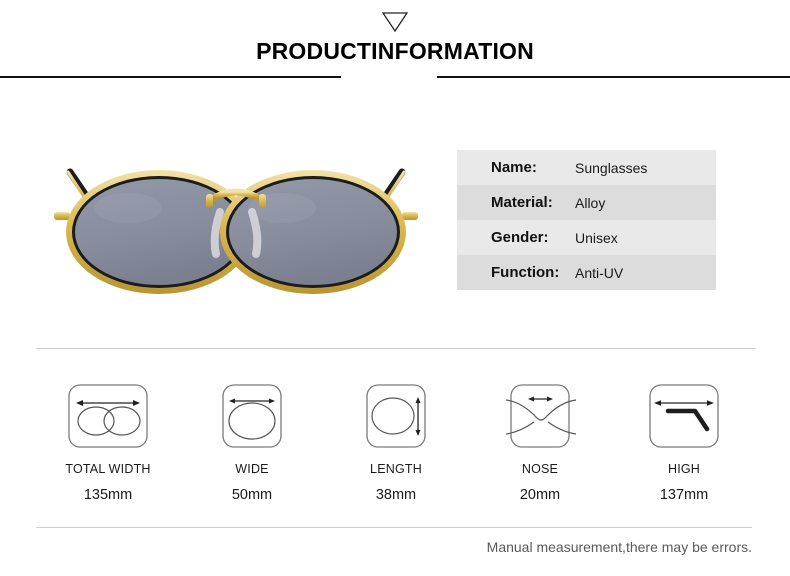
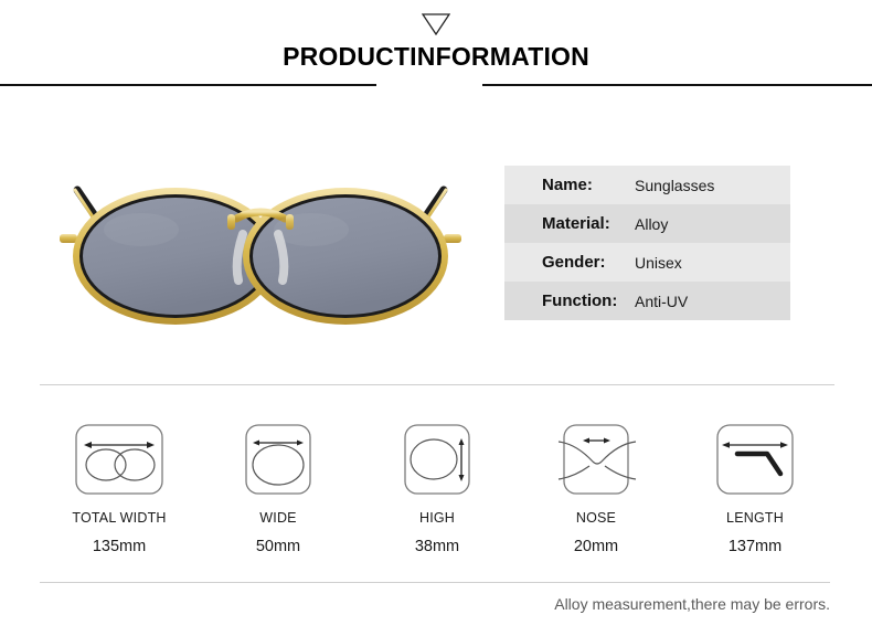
  PRODUCTINFORMATION
  Name:
  Sunglasses
  Material:
  Alloy
  Gender:
  Unisex
  Function:
  Anti-UV
  TOTAL WIDTH
  135mm
  WIDE
  50mm
- LENGTH
+ HIGH
  38mm
  NOSE
  20mm
- HIGH
+ LENGTH
  137mm
- Manual measurement,there may be errors.
+ Alloy measurement,there may be errors.
